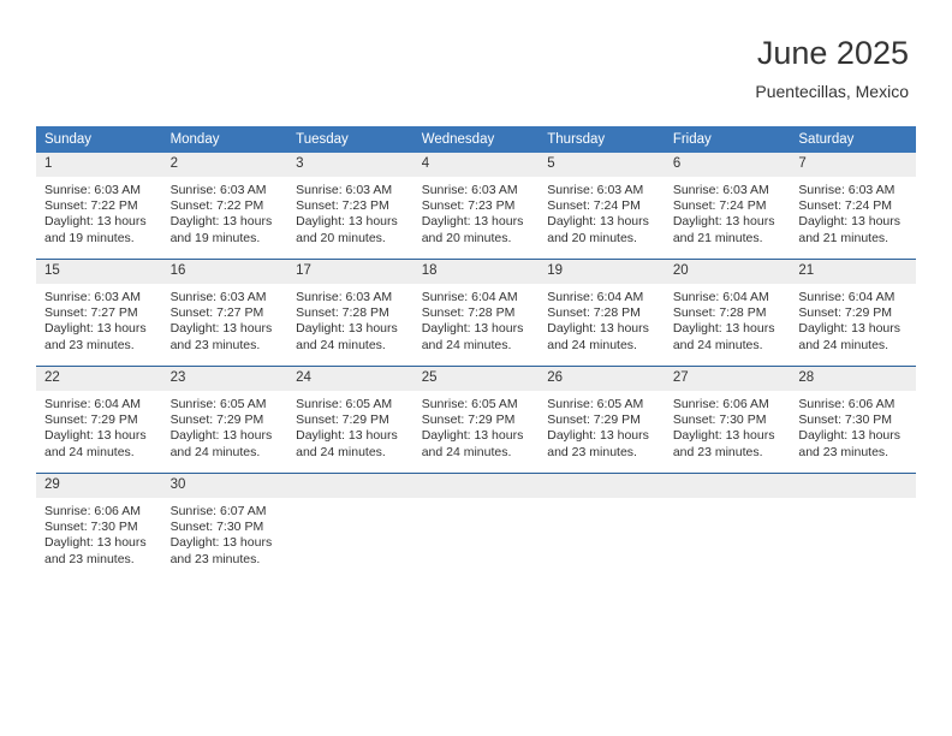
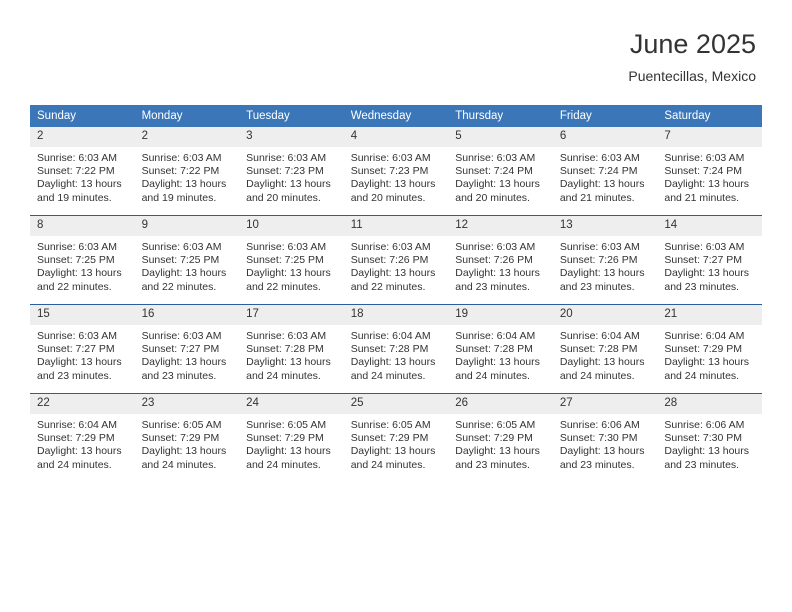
  June 2025
  Puentecillas, Mexico
  Sunday	Monday	Tuesday	Wednesday	Thursday	Friday	Saturday
- 1 Sunrise: 6:03 AM Sunset: 7:22 PM Daylight: 13 hours and 19 minutes.	2 Sunrise: 6:03 AM Sunset: 7:22 PM Daylight: 13 hours and 19 minutes.	3 Sunrise: 6:03 AM Sunset: 7:23 PM Daylight: 13 hours and 20 minutes.	4 Sunrise: 6:03 AM Sunset: 7:23 PM Daylight: 13 hours and 20 minutes.	5 Sunrise: 6:03 AM Sunset: 7:24 PM Daylight: 13 hours and 20 minutes.	6 Sunrise: 6:03 AM Sunset: 7:24 PM Daylight: 13 hours and 21 minutes.	7 Sunrise: 6:03 AM Sunset: 7:24 PM Daylight: 13 hours and 21 minutes.
+ 2 Sunrise: 6:03 AM Sunset: 7:22 PM Daylight: 13 hours and 19 minutes.	2 Sunrise: 6:03 AM Sunset: 7:22 PM Daylight: 13 hours and 19 minutes.	3 Sunrise: 6:03 AM Sunset: 7:23 PM Daylight: 13 hours and 20 minutes.	4 Sunrise: 6:03 AM Sunset: 7:23 PM Daylight: 13 hours and 20 minutes.	5 Sunrise: 6:03 AM Sunset: 7:24 PM Daylight: 13 hours and 20 minutes.	6 Sunrise: 6:03 AM Sunset: 7:24 PM Daylight: 13 hours and 21 minutes.	7 Sunrise: 6:03 AM Sunset: 7:24 PM Daylight: 13 hours and 21 minutes.
+ 8 Sunrise: 6:03 AM Sunset: 7:25 PM Daylight: 13 hours and 22 minutes.	9 Sunrise: 6:03 AM Sunset: 7:25 PM Daylight: 13 hours and 22 minutes.	10 Sunrise: 6:03 AM Sunset: 7:25 PM Daylight: 13 hours and 22 minutes.	11 Sunrise: 6:03 AM Sunset: 7:26 PM Daylight: 13 hours and 22 minutes.	12 Sunrise: 6:03 AM Sunset: 7:26 PM Daylight: 13 hours and 23 minutes.	13 Sunrise: 6:03 AM Sunset: 7:26 PM Daylight: 13 hours and 23 minutes.	14 Sunrise: 6:03 AM Sunset: 7:27 PM Daylight: 13 hours and 23 minutes.
  15 Sunrise: 6:03 AM Sunset: 7:27 PM Daylight: 13 hours and 23 minutes.	16 Sunrise: 6:03 AM Sunset: 7:27 PM Daylight: 13 hours and 23 minutes.	17 Sunrise: 6:03 AM Sunset: 7:28 PM Daylight: 13 hours and 24 minutes.	18 Sunrise: 6:04 AM Sunset: 7:28 PM Daylight: 13 hours and 24 minutes.	19 Sunrise: 6:04 AM Sunset: 7:28 PM Daylight: 13 hours and 24 minutes.	20 Sunrise: 6:04 AM Sunset: 7:28 PM Daylight: 13 hours and 24 minutes.	21 Sunrise: 6:04 AM Sunset: 7:29 PM Daylight: 13 hours and 24 minutes.
  22 Sunrise: 6:04 AM Sunset: 7:29 PM Daylight: 13 hours and 24 minutes.	23 Sunrise: 6:05 AM Sunset: 7:29 PM Daylight: 13 hours and 24 minutes.	24 Sunrise: 6:05 AM Sunset: 7:29 PM Daylight: 13 hours and 24 minutes.	25 Sunrise: 6:05 AM Sunset: 7:29 PM Daylight: 13 hours and 24 minutes.	26 Sunrise: 6:05 AM Sunset: 7:29 PM Daylight: 13 hours and 23 minutes.	27 Sunrise: 6:06 AM Sunset: 7:30 PM Daylight: 13 hours and 23 minutes.	28 Sunrise: 6:06 AM Sunset: 7:30 PM Daylight: 13 hours and 23 minutes.
- 29 Sunrise: 6:06 AM Sunset: 7:30 PM Daylight: 13 hours and 23 minutes.	30 Sunrise: 6:07 AM Sunset: 7:30 PM Daylight: 13 hours and 23 minutes.
